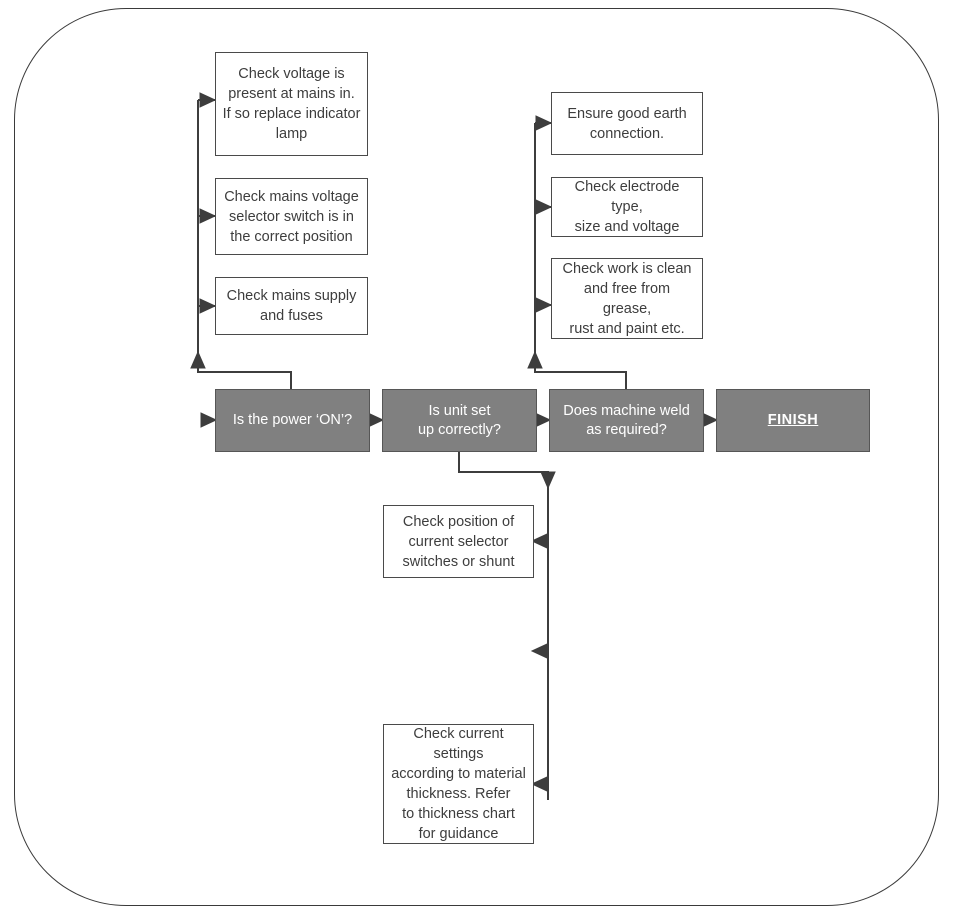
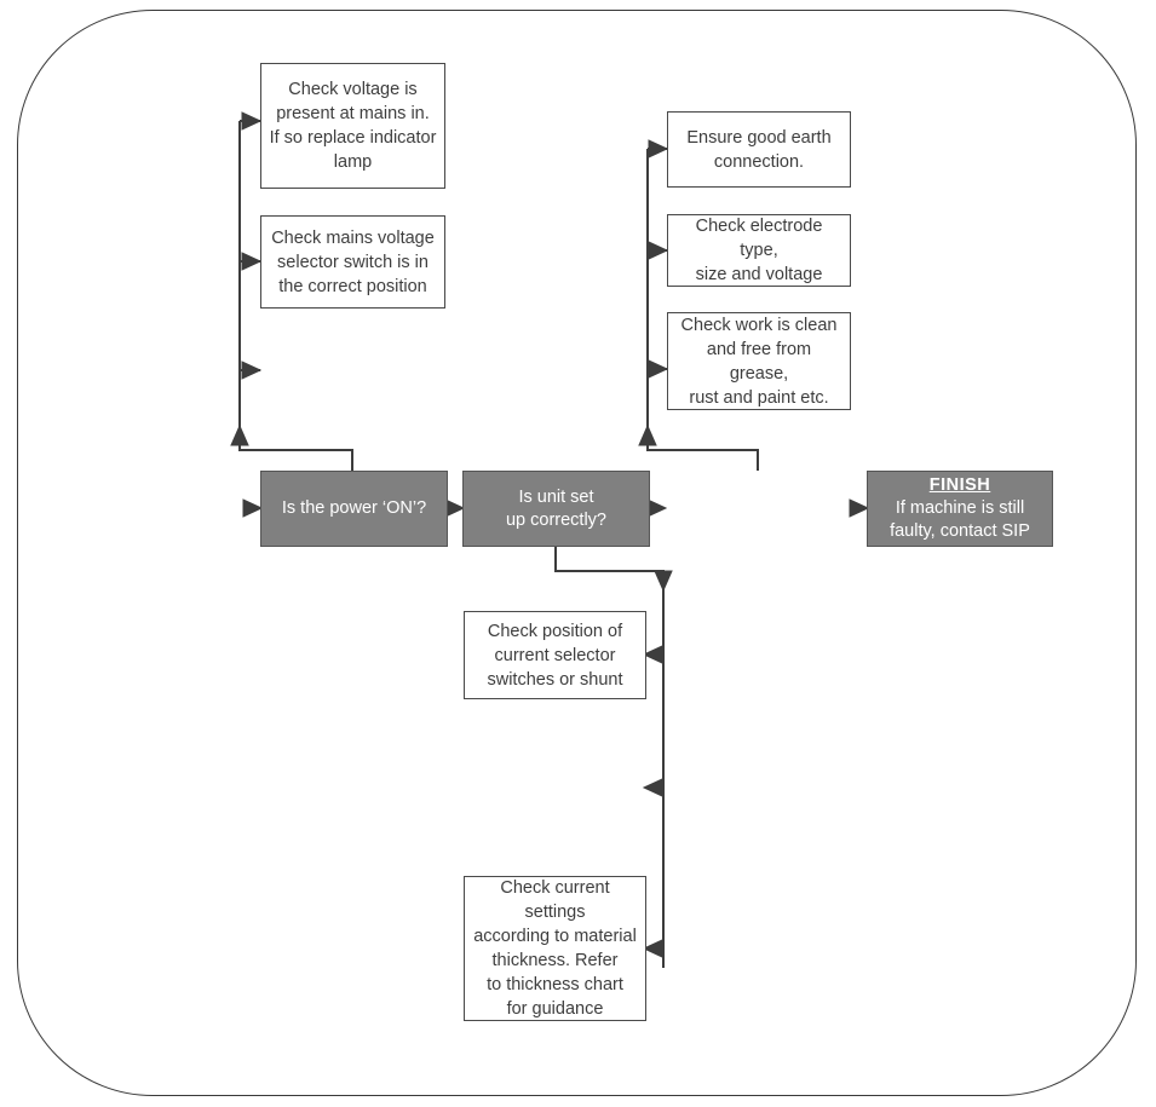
  Check voltage is
  present at mains in.
  If so replace indicator
  lamp
  Check mains voltage
  selector switch is in
  the correct position
- Check mains supply
- and fuses
  Ensure good earth
  connection.
  Check electrode type,
  size and voltage
  Check work is clean
  and free from grease,
  rust and paint etc.
  Is the power ‘ON’?
  Is unit set
  up correctly?
- Does machine weld
- as required?
  FINISH
+ If machine is still
+ faulty, contact SIP
  Check position of
  current selector
  switches or shunt
  Check current settings
  according to material
  thickness. Refer
  to thickness chart
  for guidance
